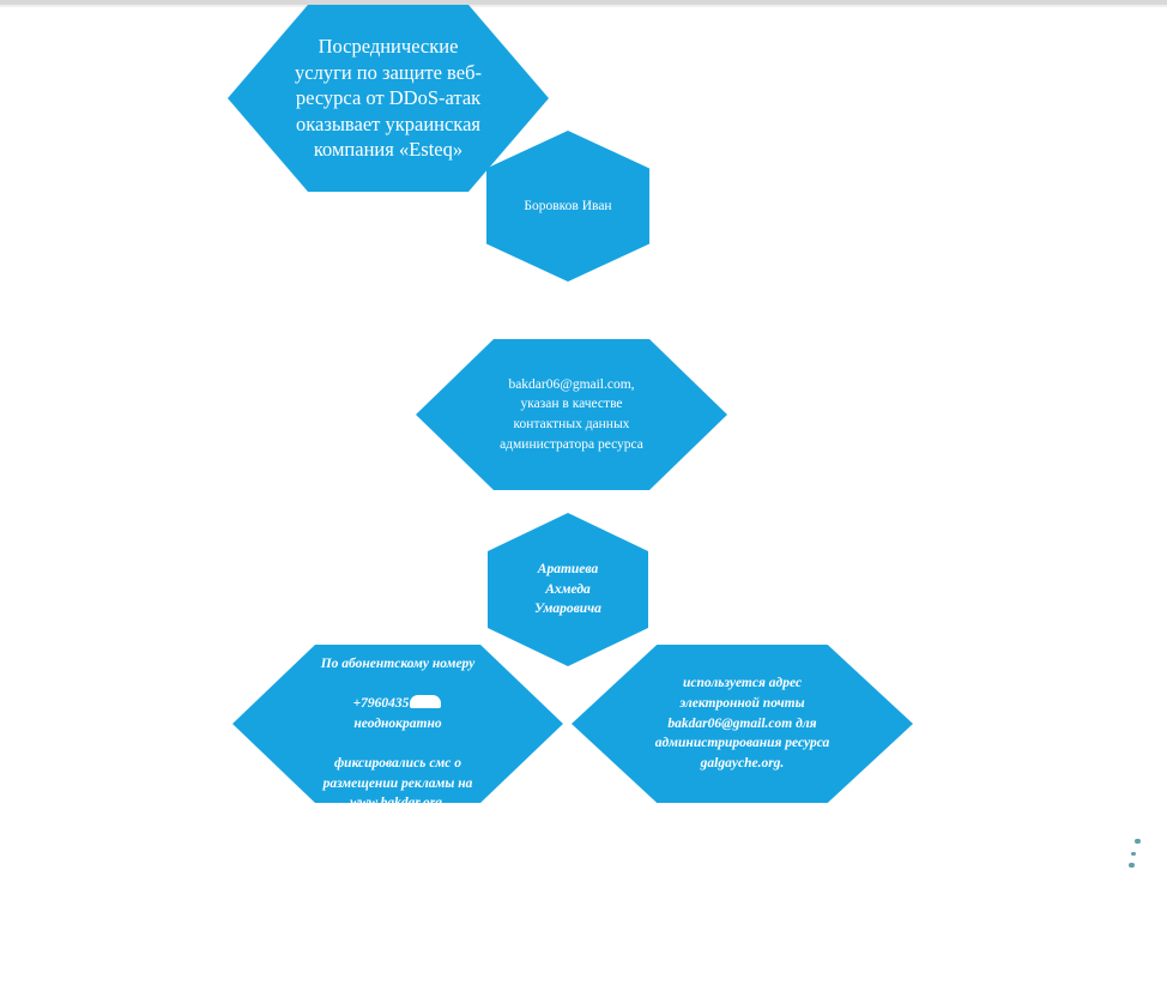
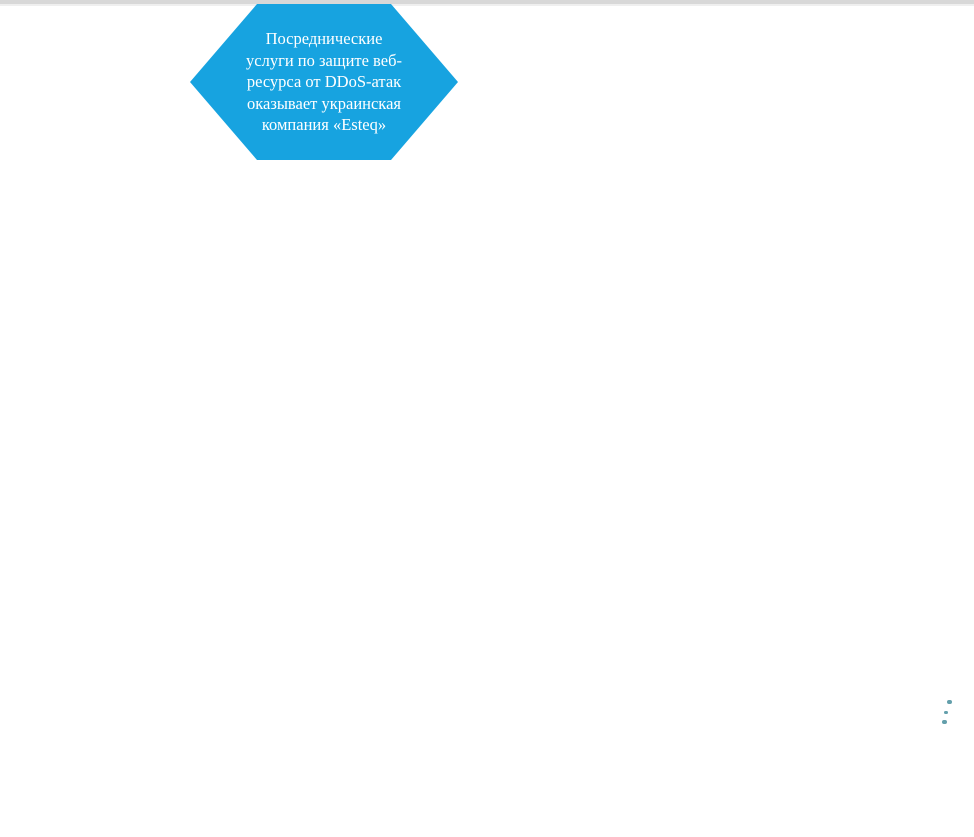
  Посреднические
  услуги по защите веб-
  ресурса от DDoS-атак
  оказывает украинская
  компания «Esteq»
- Боровков Иван
- bakdar06@gmail.com,
- указан в качестве
- контактных данных
- администратора ресурса
- Аратиева
- Ахмеда
- Умаровича
- По абонентскому номеру
- +7960435 неоднократно
- фиксировались смс о
- размещении рекламы на
- используется адрес
- электронной почты
- bakdar06@gmail.com для
- администрирования ресурса
- galgayche.org.
